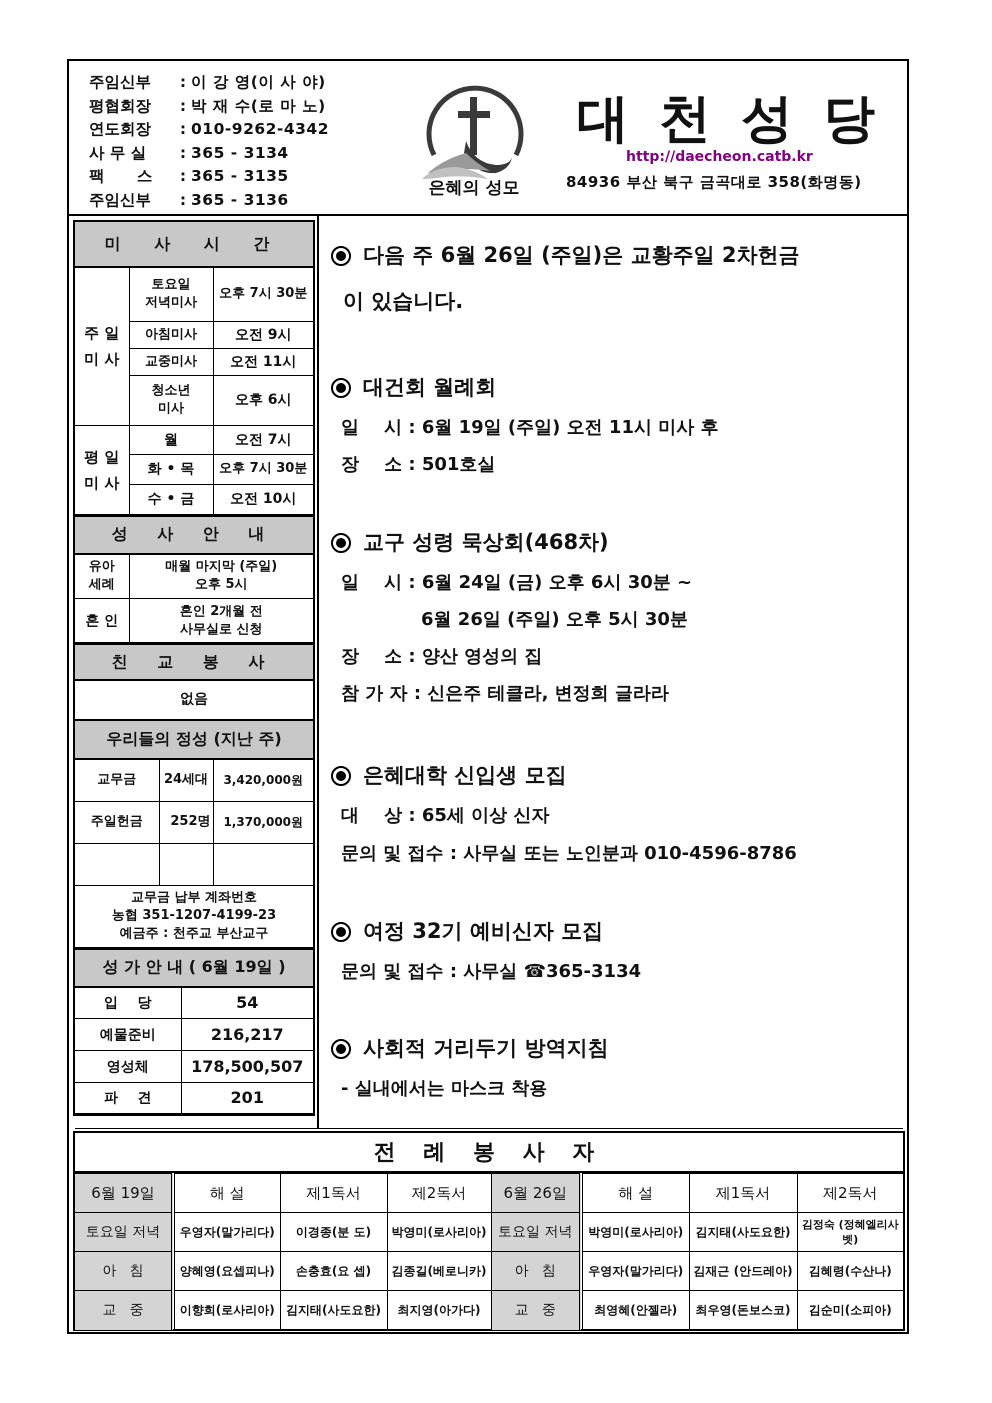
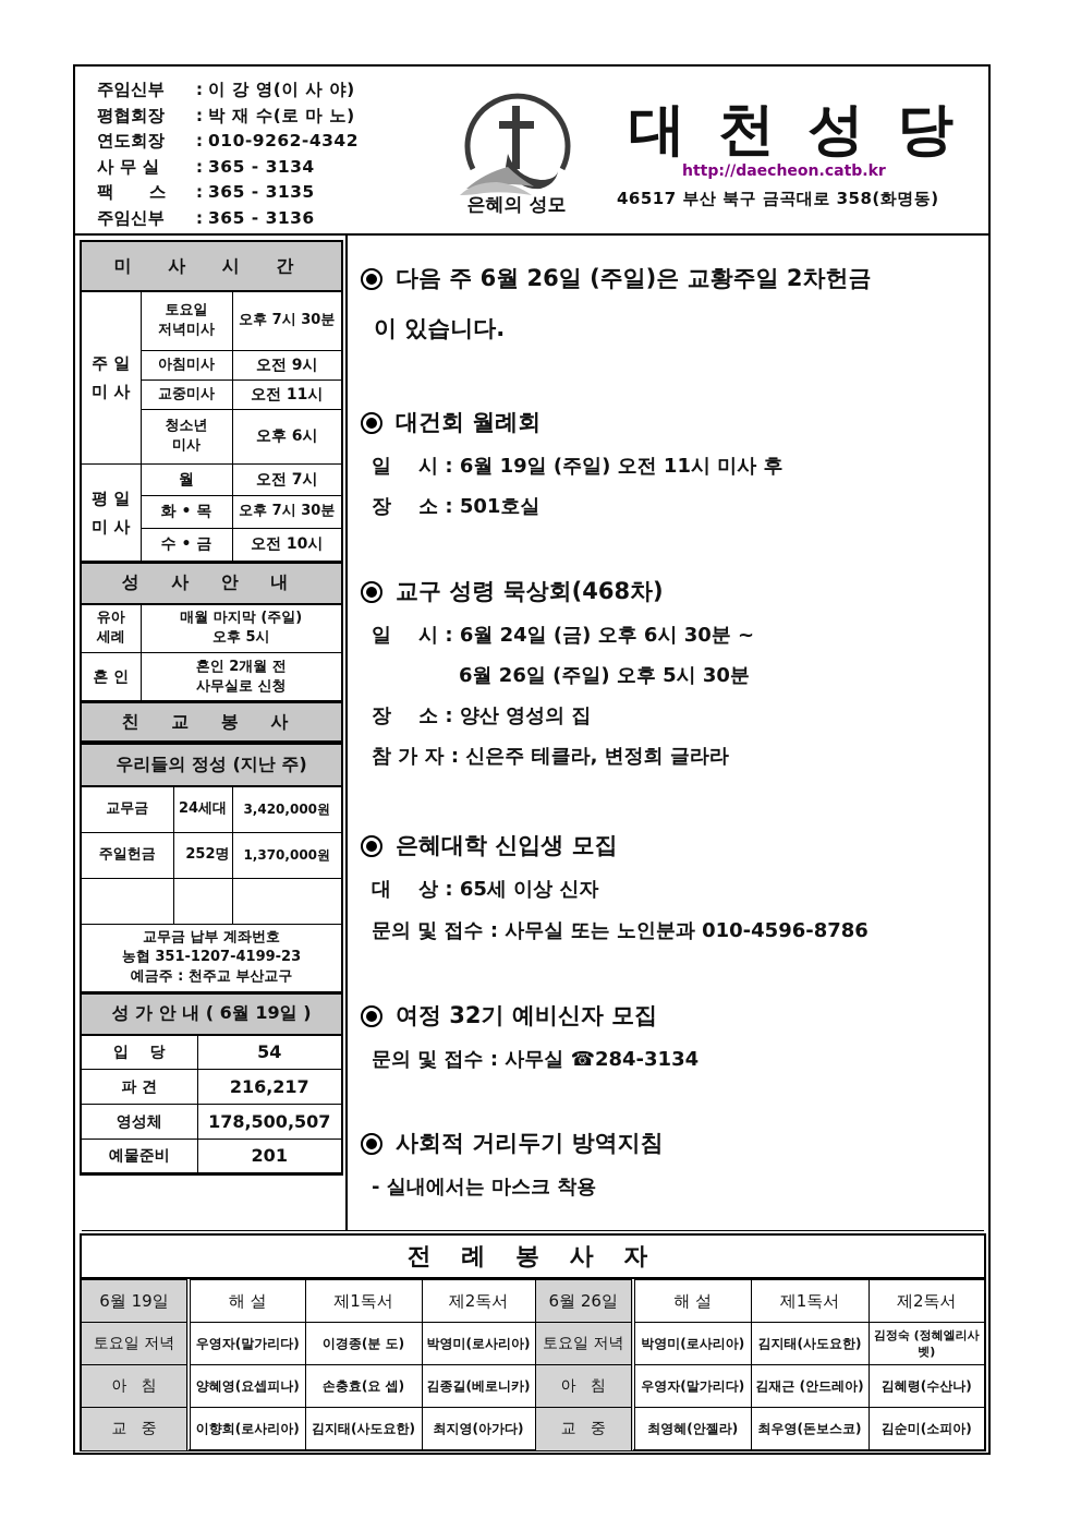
  주임신부
  :
  이 강 영(이 사 야)
  평협회장
  :
  박 재 수(로 마 노)
  연도회장
  :
  010-9262-4342
  사 무 실
  :
  365 - 3134
  팩 스
  :
  365 - 3135
  주임신부
  :
  365 - 3136
  은혜의 성모
  대천성당
  http://daecheon.catb.kr
- 84936 부산 북구 금곡대로 358(화명동)
+ 46517 부산 북구 금곡대로 358(화명동)
  미 사 시 간
  주 일 미 사	토요일 저녁미사	오후 7시 30분
  아침미사	오전 9시
  교중미사	오전 11시
  청소년 미사	오후 6시
  평 일 미 사	월	오전 7시
  화 • 목	오후 7시 30분
  수 • 금	오전 10시
  성 사 안 내
  유아 세례	매월 마지막 (주일) 오후 5시
  혼 인	혼인 2개월 전 사무실로 신청
  친 교 봉 사
- 없음
  우리들의 정성 (지난 주)
  교무금	24세대	3,420,000원
  주일헌금	252명	1,370,000원
  교무금 납부 계좌번호 농협 351-1207-4199-23 예금주 : 천주교 부산교구
  성 가 안 내 ( 6월 19일 )
  입 당	54
- 예물준비	216,217
+ 파 견	216,217
  영성체	178,500,507
- 파 견	201
+ 예물준비	201
  다음 주 6월 26일 (주일)은 교황주일 2차헌금
  이 있습니다.
  대건회 월례회
  일 시 : 6월 19일 (주일) 오전 11시 미사 후
  장 소 : 501호실
  교구 성령 묵상회(468차)
  일 시 : 6월 24일 (금) 오후 6시 30분 ~
  6월 26일 (주일) 오후 5시 30분
  장 소 : 양산 영성의 집
  참 가 자 : 신은주 테클라, 변정희 글라라
  은혜대학 신입생 모집
  대 상 : 65세 이상 신자
  문의 및 접수 : 사무실 또는 노인분과 010-4596-8786
  여정 32기 예비신자 모집
- 문의 및 접수 : 사무실 ☎365-3134
+ 문의 및 접수 : 사무실 ☎284-3134
  사회적 거리두기 방역지침
  - 실내에서는 마스크 착용
  전 례 봉 사 자
  6월 19일	해 설	제1독서	제2독서	6월 26일	해 설	제1독서	제2독서
  토요일 저녁	우영자(말가리다)	이경종(분 도)	박영미(로사리아)	토요일 저녁	박영미(로사리아)	김지태(사도요한)	김정숙 (정혜엘리사벳)
  아 침	양혜영(요셉피나)	손충효(요 셉)	김종길(베로니카)	아 침	우영자(말가리다)	김재근 (안드레아)	김혜령(수산나)
  교 중	이향희(로사리아)	김지태(사도요한)	최지영(아가다)	교 중	최영혜(안젤라)	최우영(돈보스코)	김순미(소피아)
